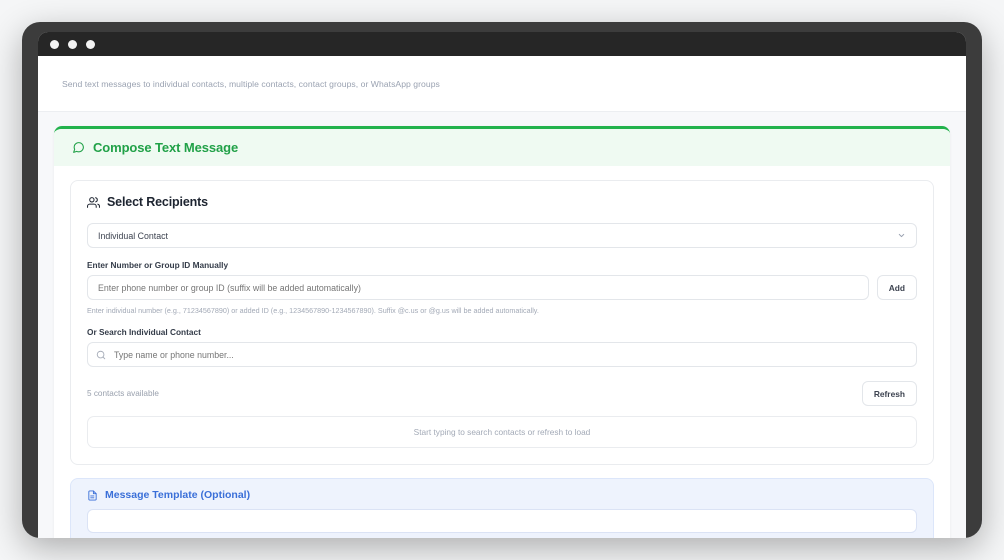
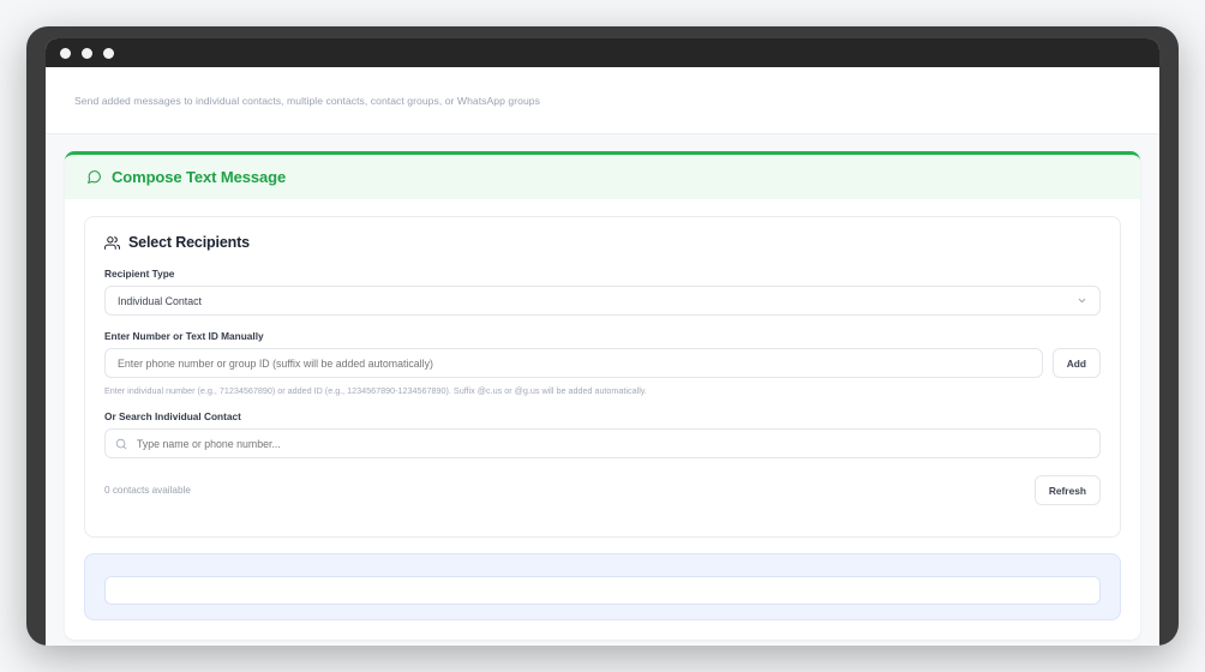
- Send text messages to individual contacts, multiple contacts, contact groups, or WhatsApp groups
+ Send added messages to individual contacts, multiple contacts, contact groups, or WhatsApp groups
  Compose Text Message
  Select Recipients
+ Recipient Type
  Individual Contact
- Enter Number or Group ID Manually
+ Enter Number or Text ID Manually
  Enter phone number or group ID (suffix will be added automatically)
  Add
  Enter individual number (e.g., 71234567890) or added ID (e.g., 1234567890-1234567890). Suffix @c.us or @g.us will be added automatically.
  Or Search Individual Contact
  Type name or phone number...
- 5 contacts available
+ 0 contacts available
  Refresh
- Start typing to search contacts or refresh to load
- Message Template (Optional)
